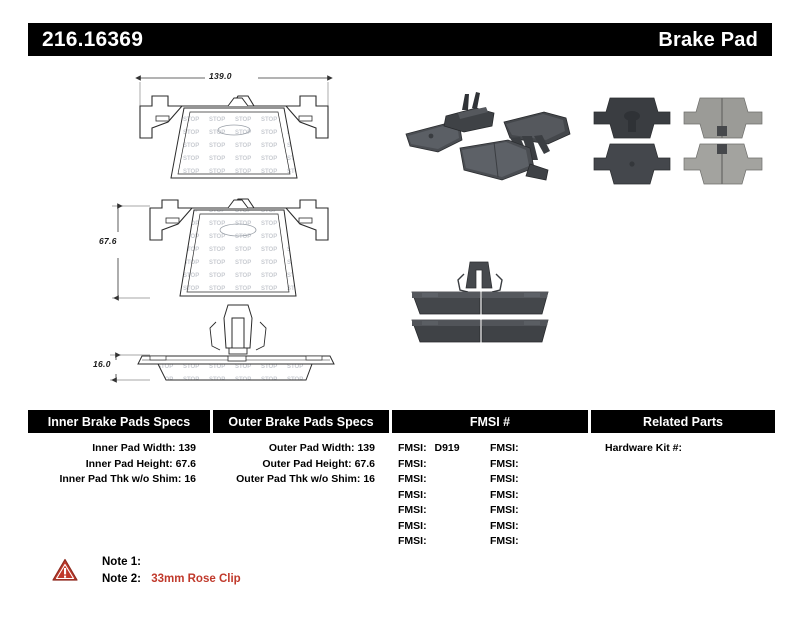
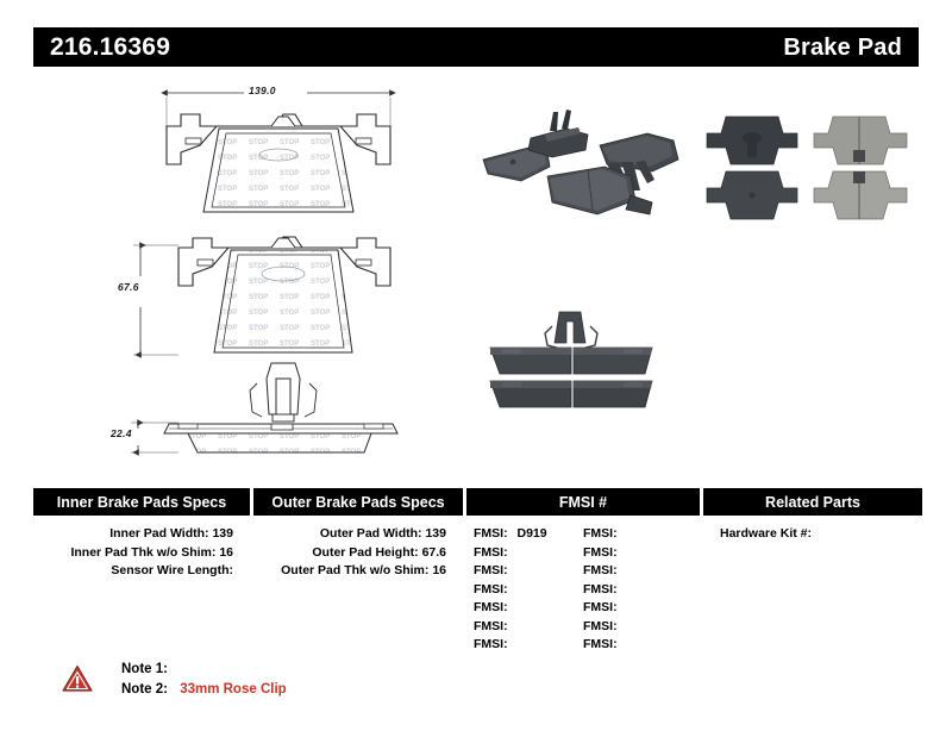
  216.16369
  Brake Pad
  139.0
  67.6
- 16.0
+ 22.4
  Inner Brake Pads Specs
  Outer Brake Pads Specs
  FMSI #
  Related Parts
  Inner Pad Width: 139
- Inner Pad Height: 67.6
  Inner Pad Thk w/o Shim: 16
+ Sensor Wire Length:
  Outer Pad Width: 139
  Outer Pad Height: 67.6
  Outer Pad Thk w/o Shim: 16
  FMSI: D919
  FMSI:
  FMSI:
  FMSI:
  FMSI:
  FMSI:
  FMSI:
  FMSI:
  FMSI:
  FMSI:
  FMSI:
  FMSI:
  FMSI:
  FMSI:
  Hardware Kit #:
  Note 1:
  Note 2: 33mm Rose Clip
